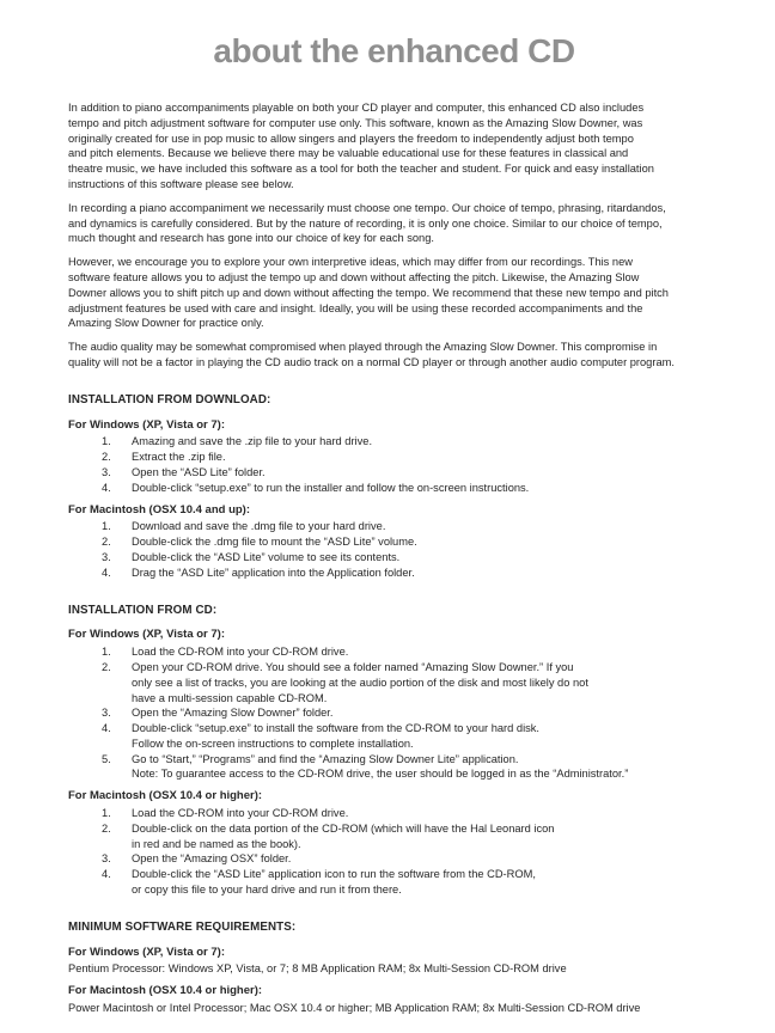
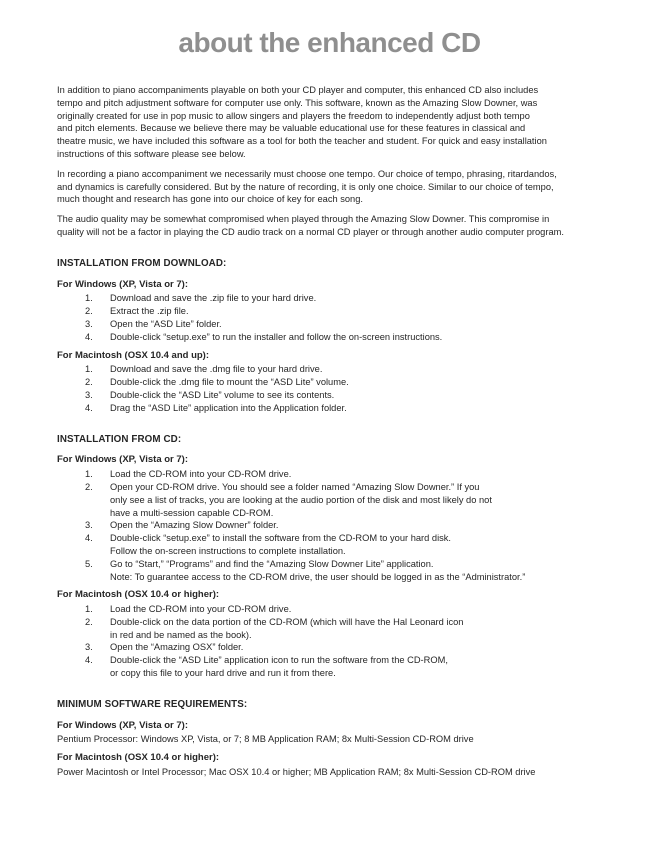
  about the enhanced CD
  In addition to piano accompaniments playable on both your CD player and computer, this enhanced CD also includes
  tempo and pitch adjustment software for computer use only. This software, known as the Amazing Slow Downer, was
  originally created for use in pop music to allow singers and players the freedom to independently adjust both tempo
  and pitch elements. Because we believe there may be valuable educational use for these features in classical and
  theatre music, we have included this software as a tool for both the teacher and student. For quick and easy installation
  instructions of this software please see below.
  In recording a piano accompaniment we necessarily must choose one tempo. Our choice of tempo, phrasing, ritardandos,
  and dynamics is carefully considered. But by the nature of recording, it is only one choice. Similar to our choice of tempo,
  much thought and research has gone into our choice of key for each song.
- However, we encourage you to explore your own interpretive ideas, which may differ from our recordings. This new
- software feature allows you to adjust the tempo up and down without affecting the pitch. Likewise, the Amazing Slow
- Downer allows you to shift pitch up and down without affecting the tempo. We recommend that these new tempo and pitch
- adjustment features be used with care and insight. Ideally, you will be using these recorded accompaniments and the
- Amazing Slow Downer for practice only.
  The audio quality may be somewhat compromised when played through the Amazing Slow Downer. This compromise in
  quality will not be a factor in playing the CD audio track on a normal CD player or through another audio computer program.
  INSTALLATION FROM DOWNLOAD:
  For Windows (XP, Vista or 7):
  1.
- Amazing and save the .zip file to your hard drive.
+ Download and save the .zip file to your hard drive.
  2.
  Extract the .zip file.
  3.
  Open the “ASD Lite” folder.
  4.
  Double-click “setup.exe” to run the installer and follow the on-screen instructions.
  For Macintosh (OSX 10.4 and up):
  1.
  Download and save the .dmg file to your hard drive.
  2.
  Double-click the .dmg file to mount the “ASD Lite” volume.
  3.
  Double-click the “ASD Lite” volume to see its contents.
  4.
  Drag the “ASD Lite” application into the Application folder.
  INSTALLATION FROM CD:
  For Windows (XP, Vista or 7):
  1.
  Load the CD-ROM into your CD-ROM drive.
  2.
  Open your CD-ROM drive. You should see a folder named “Amazing Slow Downer.” If you
  only see a list of tracks, you are looking at the audio portion of the disk and most likely do not
  have a multi-session capable CD-ROM.
  3.
  Open the “Amazing Slow Downer” folder.
  4.
  Double-click “setup.exe” to install the software from the CD-ROM to your hard disk.
  Follow the on-screen instructions to complete installation.
  5.
  Go to “Start,” “Programs” and find the “Amazing Slow Downer Lite” application.
  Note: To guarantee access to the CD-ROM drive, the user should be logged in as the “Administrator.”
  For Macintosh (OSX 10.4 or higher):
  1.
  Load the CD-ROM into your CD-ROM drive.
  2.
  Double-click on the data portion of the CD-ROM (which will have the Hal Leonard icon
  in red and be named as the book).
  3.
  Open the “Amazing OSX” folder.
  4.
  Double-click the “ASD Lite” application icon to run the software from the CD-ROM,
  or copy this file to your hard drive and run it from there.
  MINIMUM SOFTWARE REQUIREMENTS:
  For Windows (XP, Vista or 7):
  Pentium Processor: Windows XP, Vista, or 7; 8 MB Application RAM; 8x Multi-Session CD-ROM drive
  For Macintosh (OSX 10.4 or higher):
  Power Macintosh or Intel Processor; Mac OSX 10.4 or higher; MB Application RAM; 8x Multi-Session CD-ROM drive
